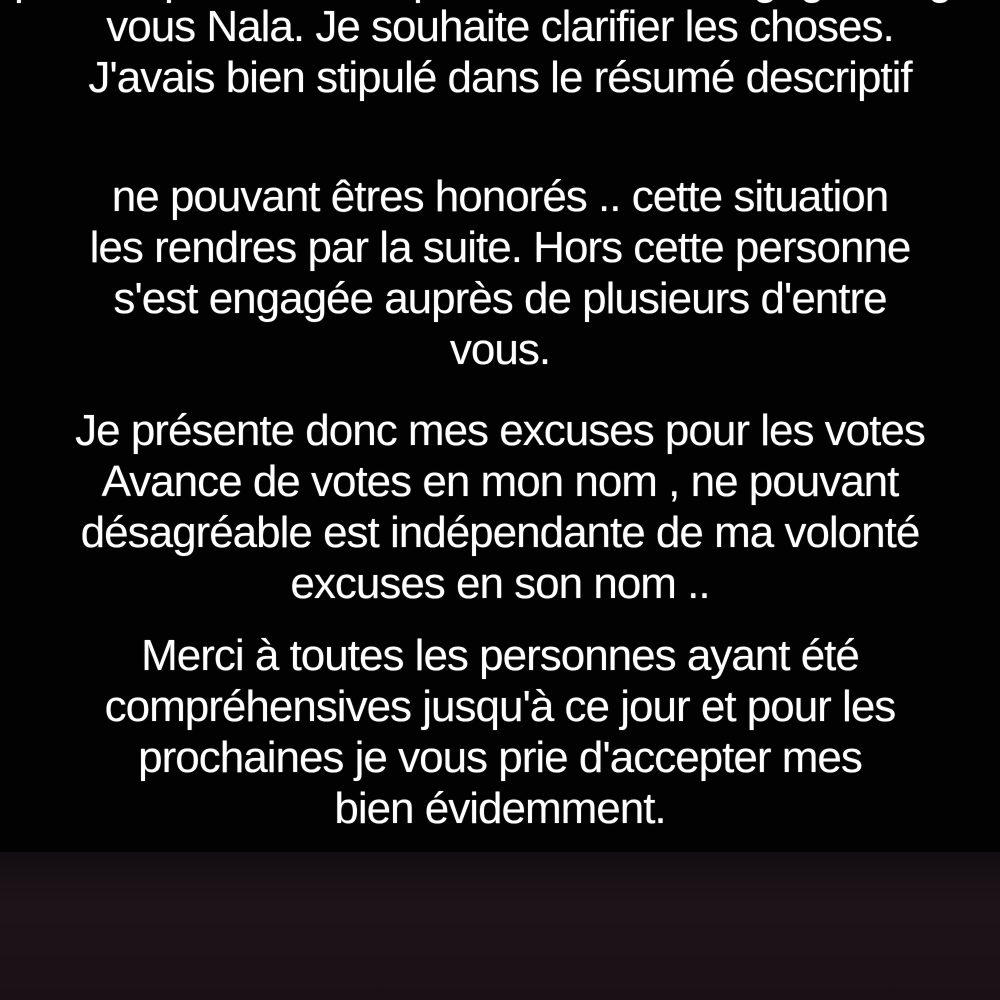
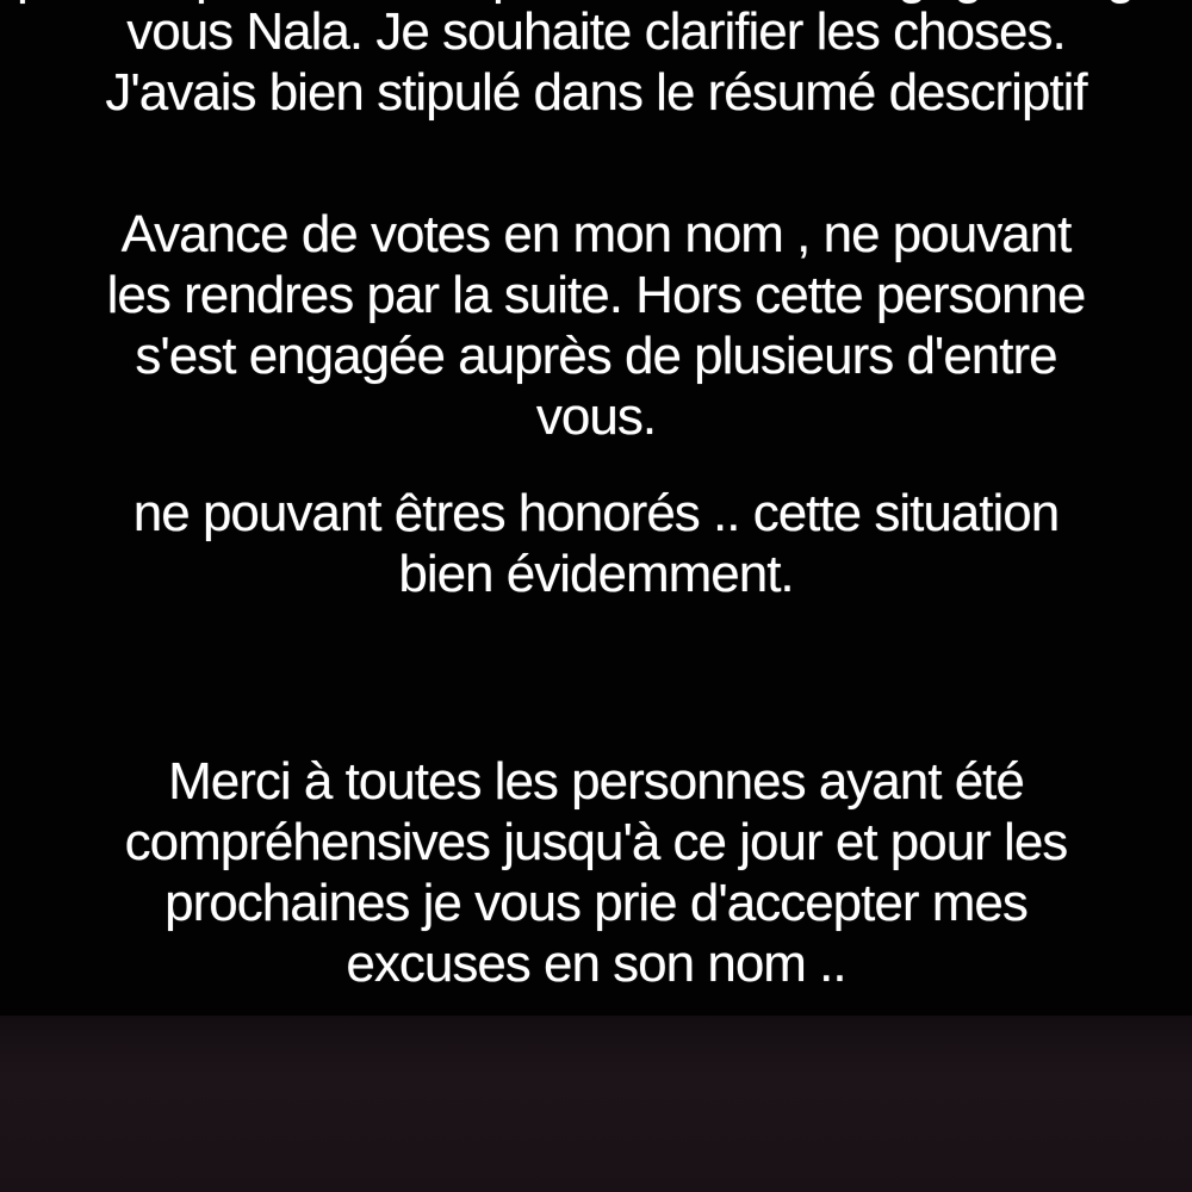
  vous Nala. Je souhaite clarifier les choses.
  J'avais bien stipulé dans le résumé descriptif
- ne pouvant êtres honorés .. cette situation
+ Avance de votes en mon nom , ne pouvant
  les rendres par la suite. Hors cette personne
  s'est engagée auprès de plusieurs d'entre
  vous.
- Je présente donc mes excuses pour les votes
- Avance de votes en mon nom , ne pouvant
+ ne pouvant êtres honorés .. cette situation
- désagréable est indépendante de ma volonté
- excuses en son nom ..
+ bien évidemment.
  Merci à toutes les personnes ayant été
  compréhensives jusqu'à ce jour et pour les
  prochaines je vous prie d'accepter mes
- bien évidemment.
+ excuses en son nom ..
